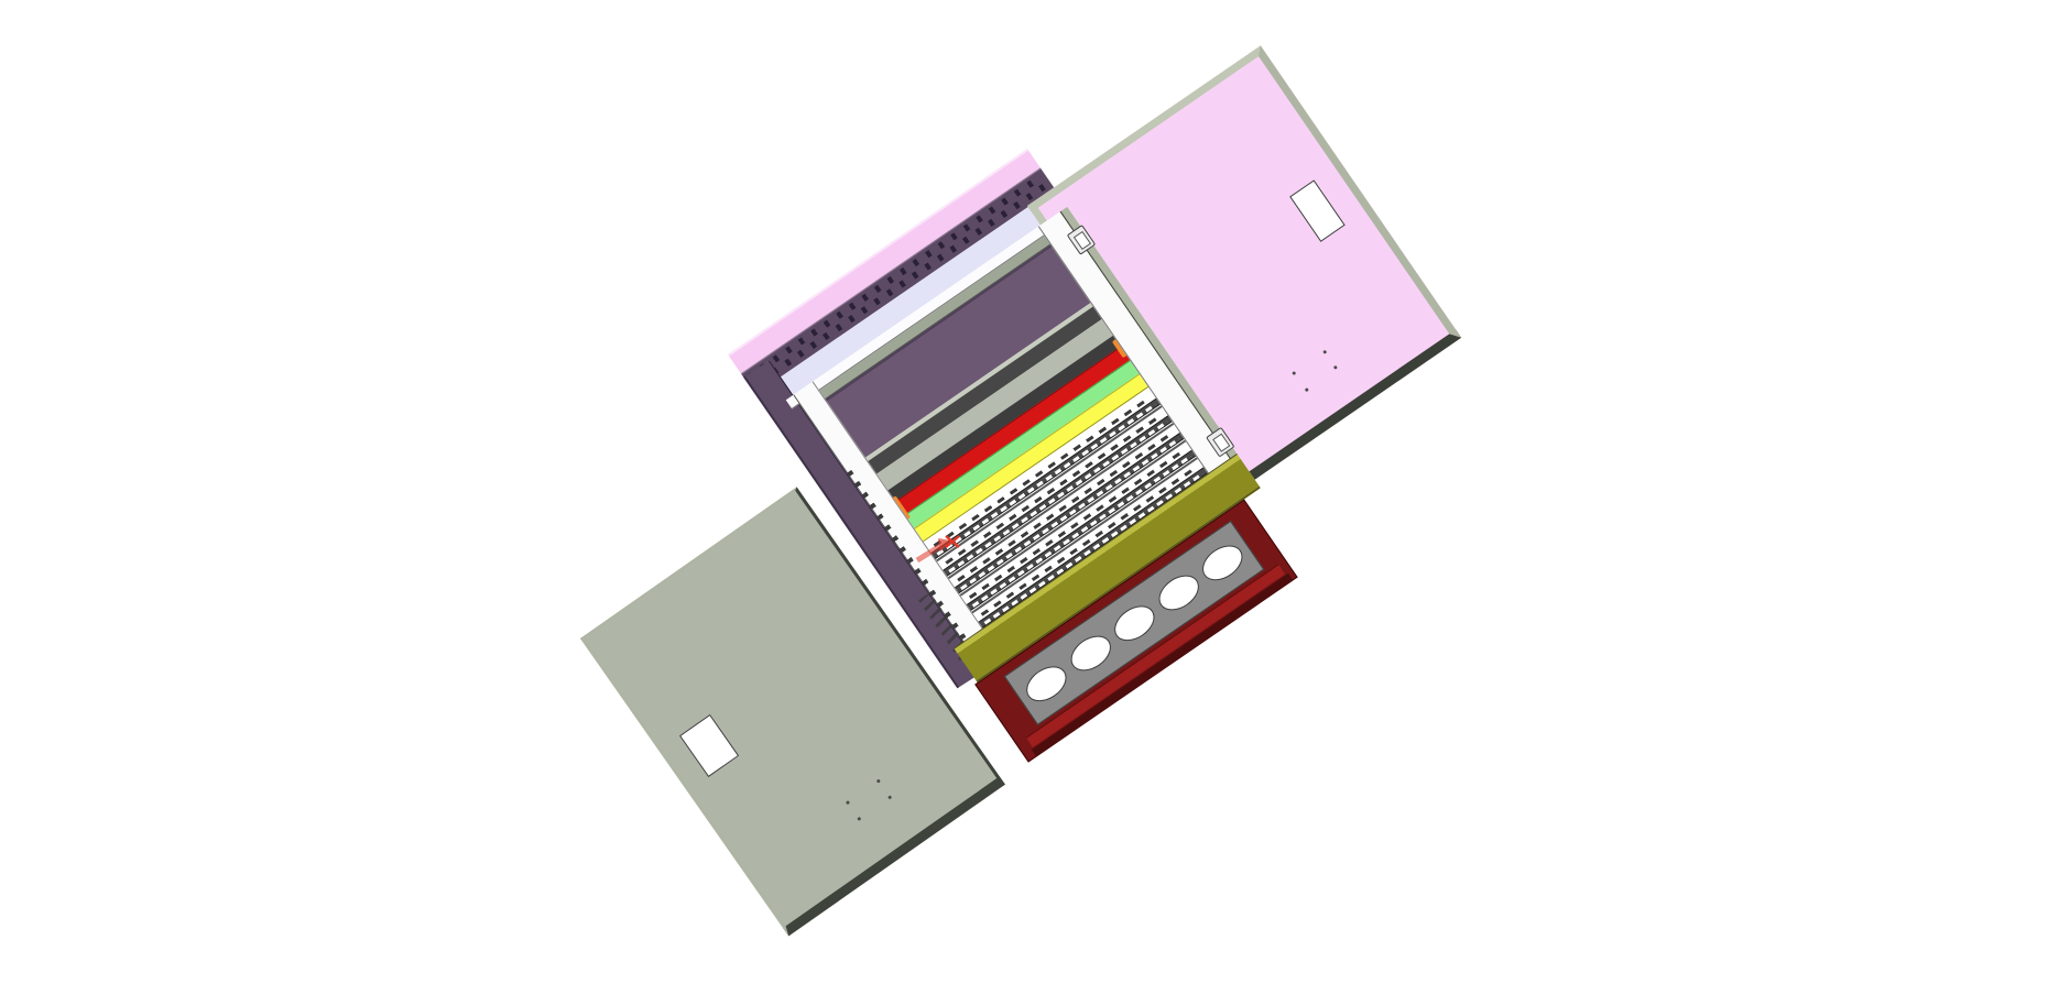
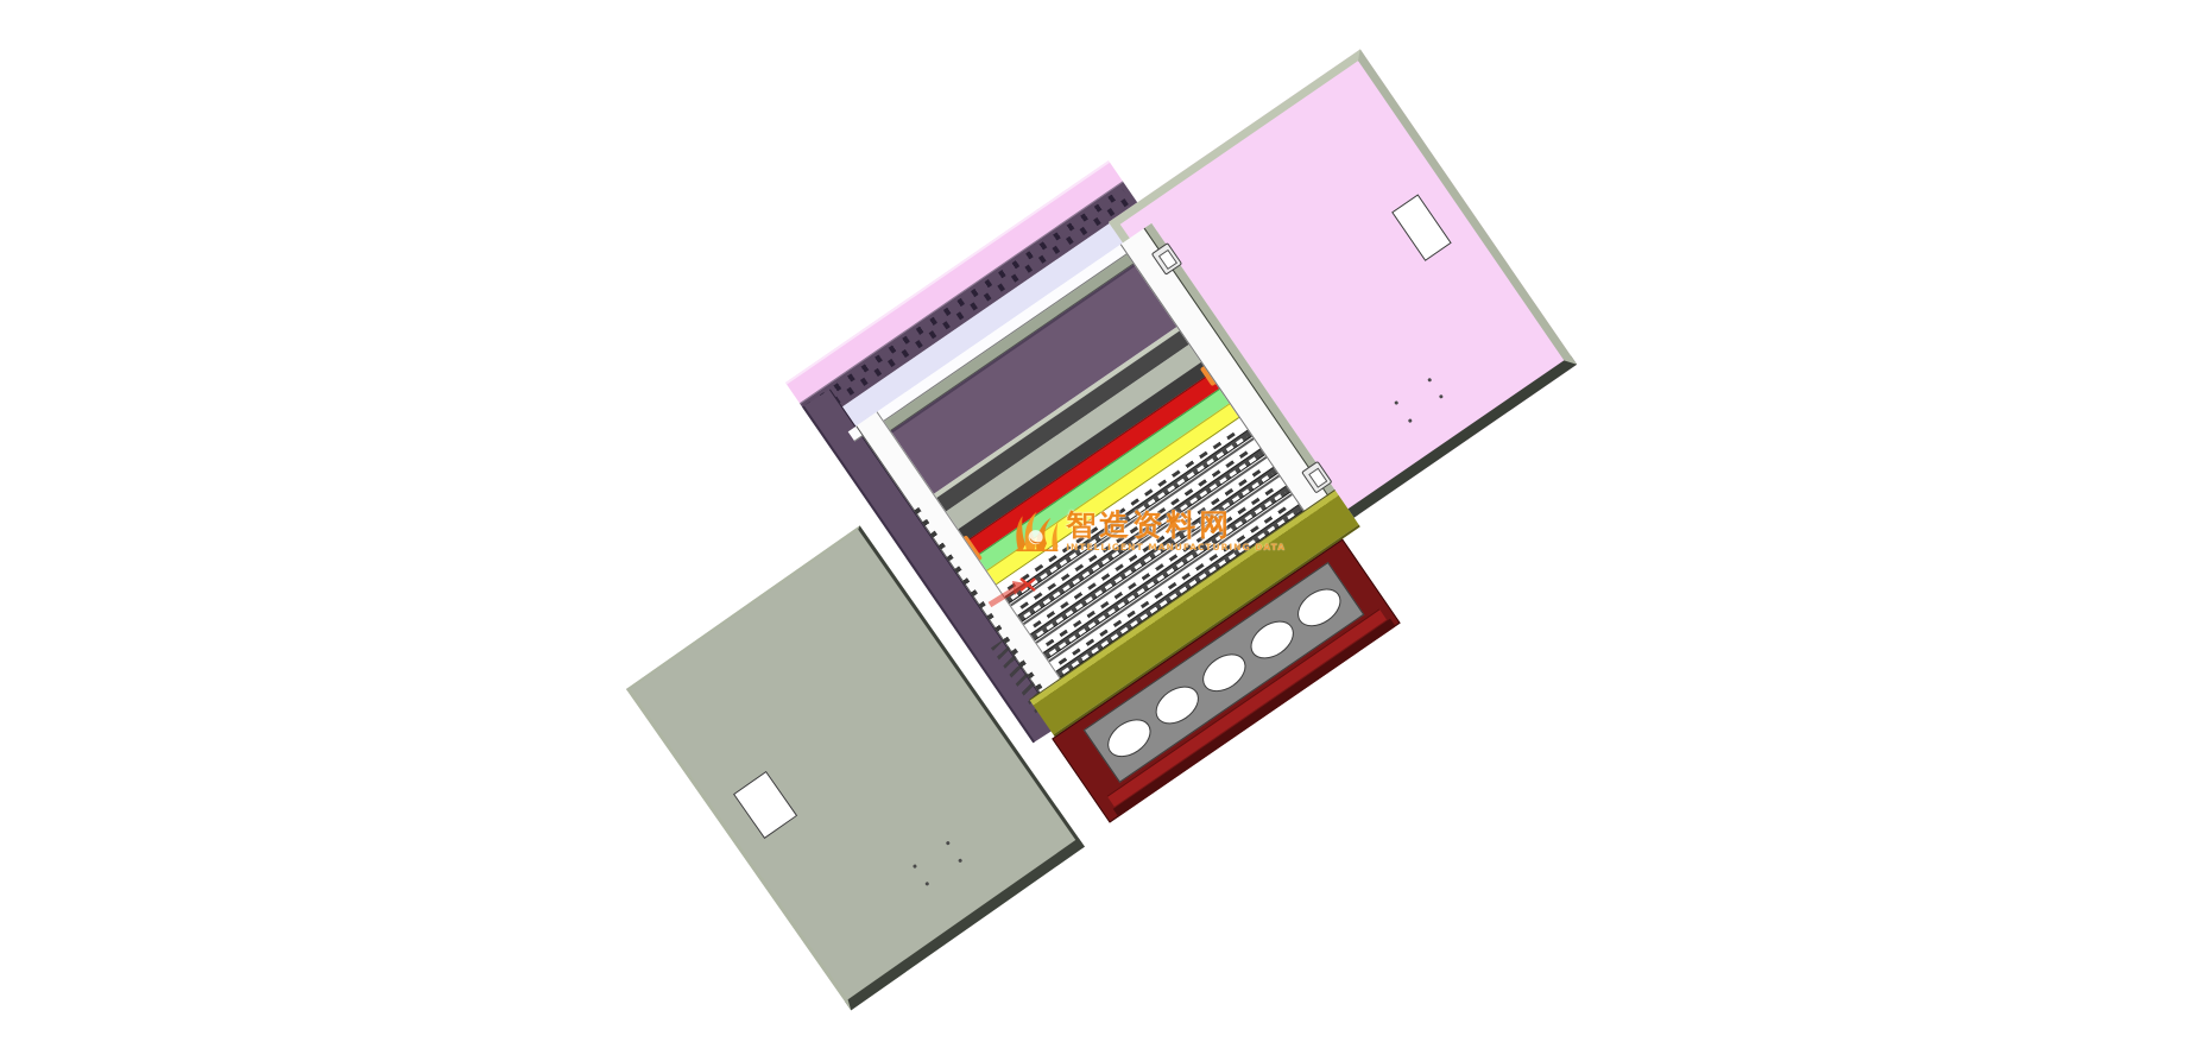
+ 智造资料网
+ INTELLIGENT MANUFACTURING DATA
